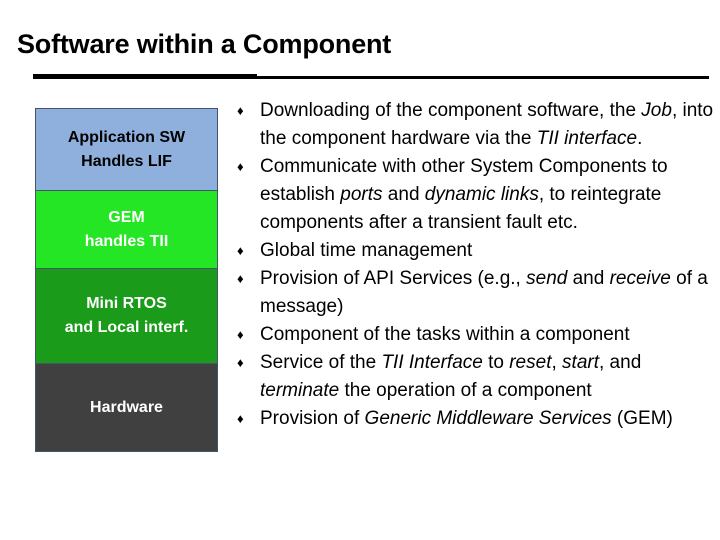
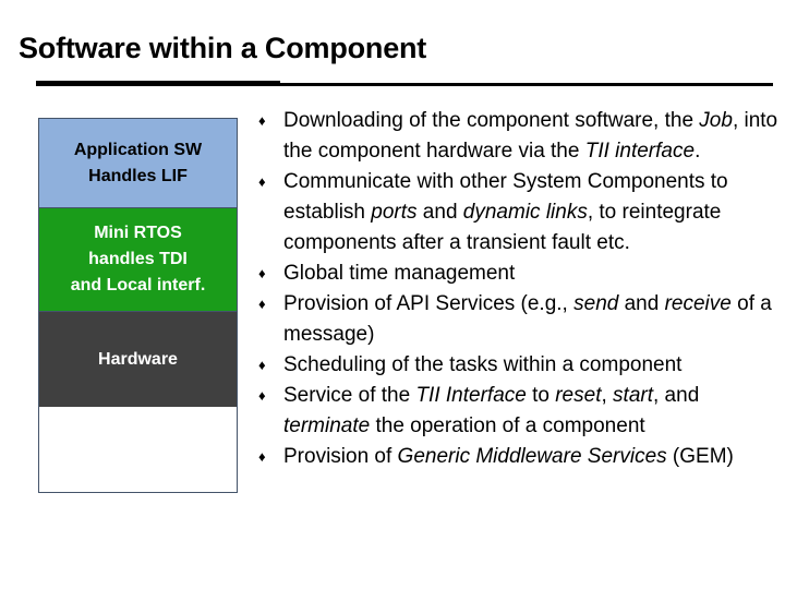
  Software within a Component
  Application SW
  Handles LIF
- GEM
- handles TII
  Mini RTOS
+ handles TDI
  and Local interf.
  Hardware
  ♦
  Downloading of the component software, the Job, into the component hardware via the TII interface.
  ♦
  Communicate with other System Components to establish ports and dynamic links, to reintegrate components after a transient fault etc.
  ♦
  Global time management
  ♦
  Provision of API Services (e.g., send and receive of a message)
  ♦
- Component of the tasks within a component
+ Scheduling of the tasks within a component
  ♦
  Service of the TII Interface to reset, start, and terminate the operation of a component
  ♦
  Provision of Generic Middleware Services (GEM)
